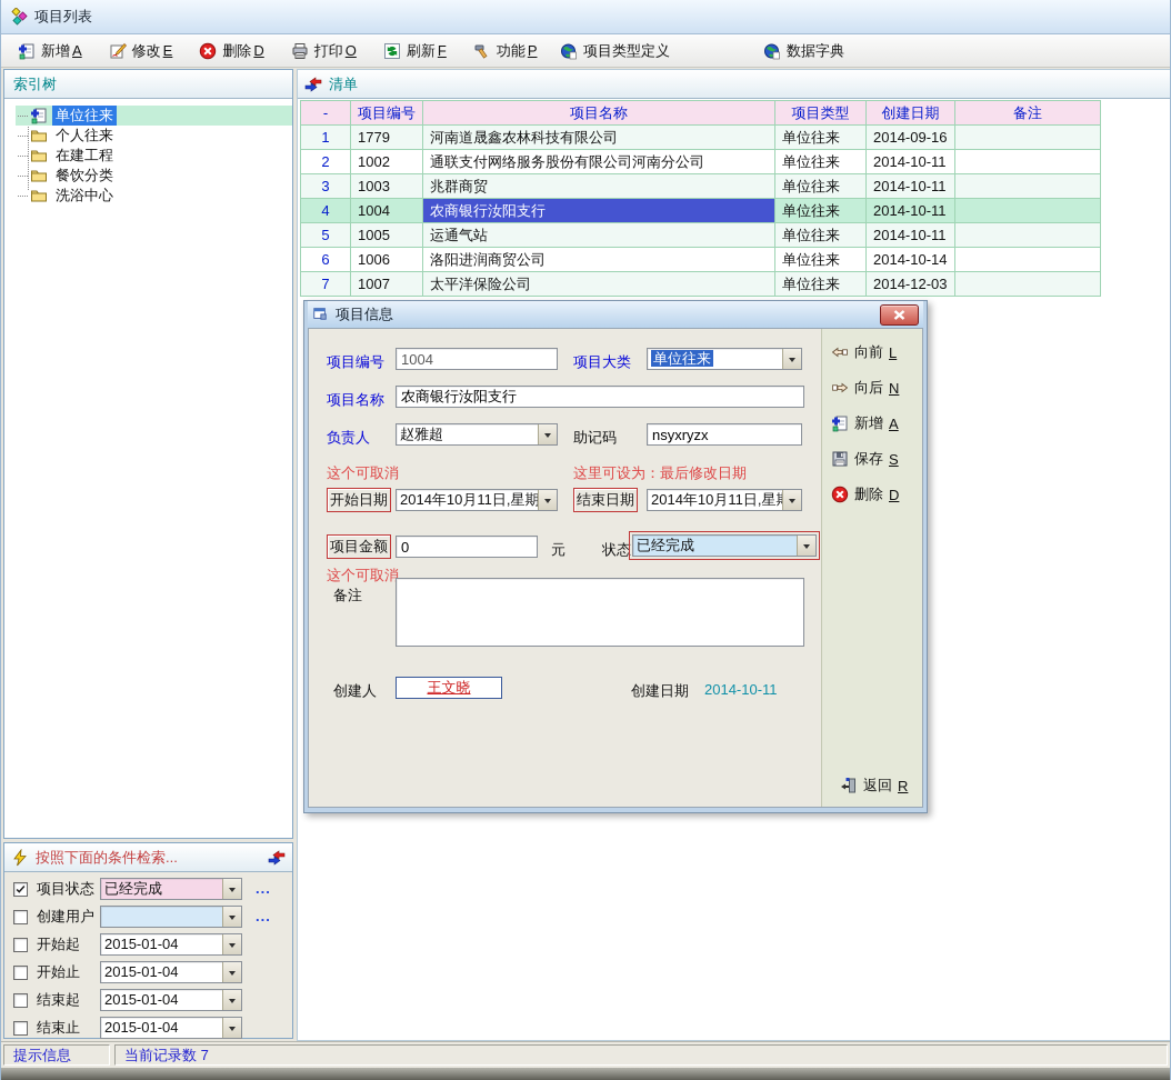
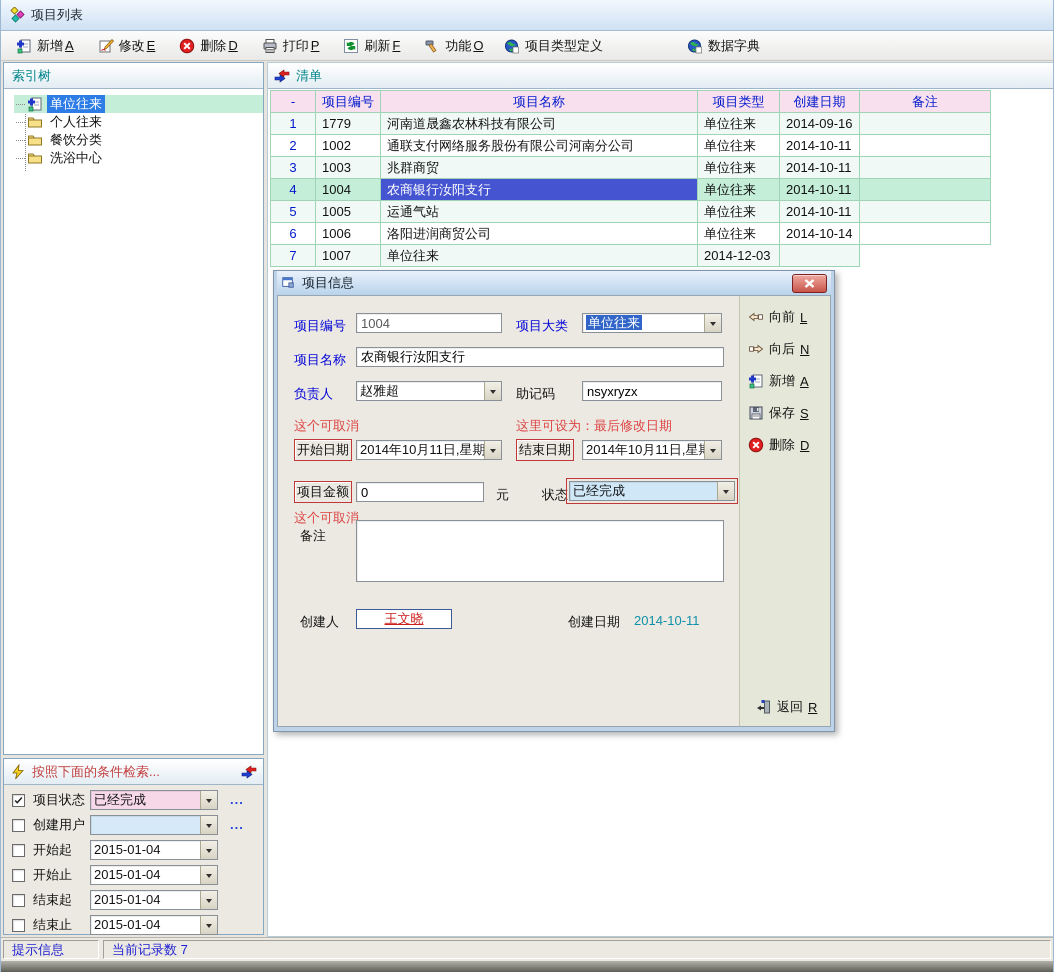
  项目列表
  新增
  A
  修改
  E
  删除
  D
  打印
- O
+ P
  刷新
  F
  功能
- P
+ O
  项目类型定义
  数据字典
  索引树
  单位往来
  个人往来
- 在建工程
  餐饮分类
  洗浴中心
  清单
  -
  项目编号
  项目名称
  项目类型
  创建日期
  备注
  1
  1779
  河南道晟鑫农林科技有限公司
  单位往来
  2014-09-16
  2
  1002
  通联支付网络服务股份有限公司河南分公司
  单位往来
  2014-10-11
  3
  1003
  兆群商贸
  单位往来
  2014-10-11
  4
  1004
  农商银行汝阳支行
  单位往来
  2014-10-11
  5
  1005
  运通气站
  单位往来
  2014-10-11
  6
  1006
  洛阳进润商贸公司
  单位往来
  2014-10-14
  7
  1007
- 太平洋保险公司
  单位往来
  2014-12-03
  项目信息
  项目编号
  1004
  项目大类
  单位往来
  项目名称
  农商银行汝阳支行
  负责人
  赵雅超
  助记码
  nsyxryzx
  这个可取消
  这里可设为：最后修改日期
  开始日期
  2014年10月11日,星期
  结束日期
  2014年10月11日,星
  项目金额
  0
  元
  状态
  已经完成
  这个可取消
  备注
  创建人
  王文晓
  创建日期
  2014-10-11
  向前
  L
  向后
  N
  新增
  A
  保存
  S
  删除
  D
  返回
  R
  按照下面的条件检索...
  项目状态
  已经完成
  ...
  创建用户
  ...
  开始起
  2015-01-04
  开始止
  2015-01-04
  结束起
  2015-01-04
  结束止
  2015-01-04
  提示信息
  当前记录数
  7
